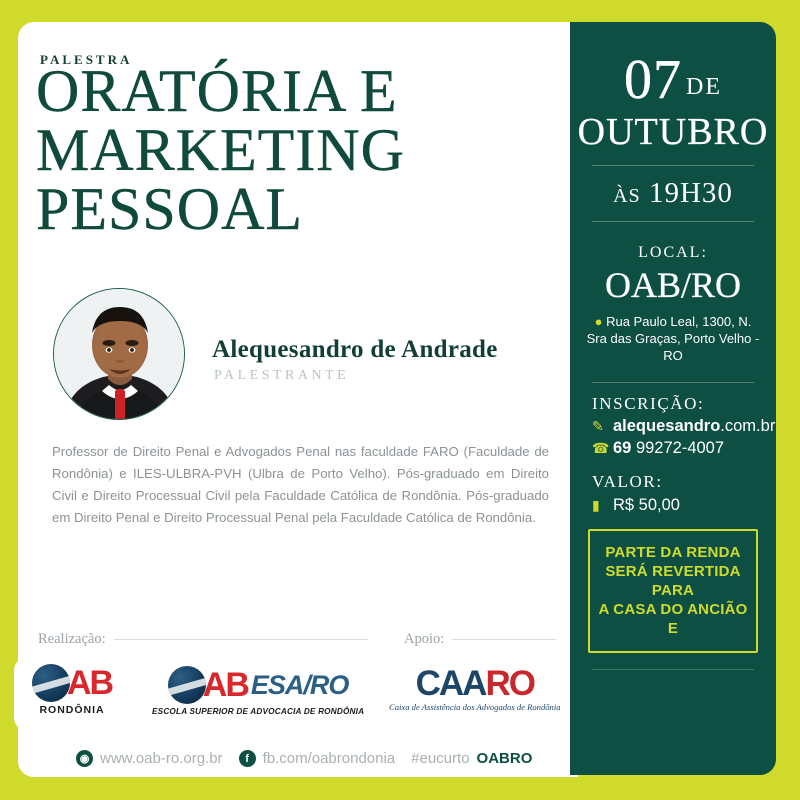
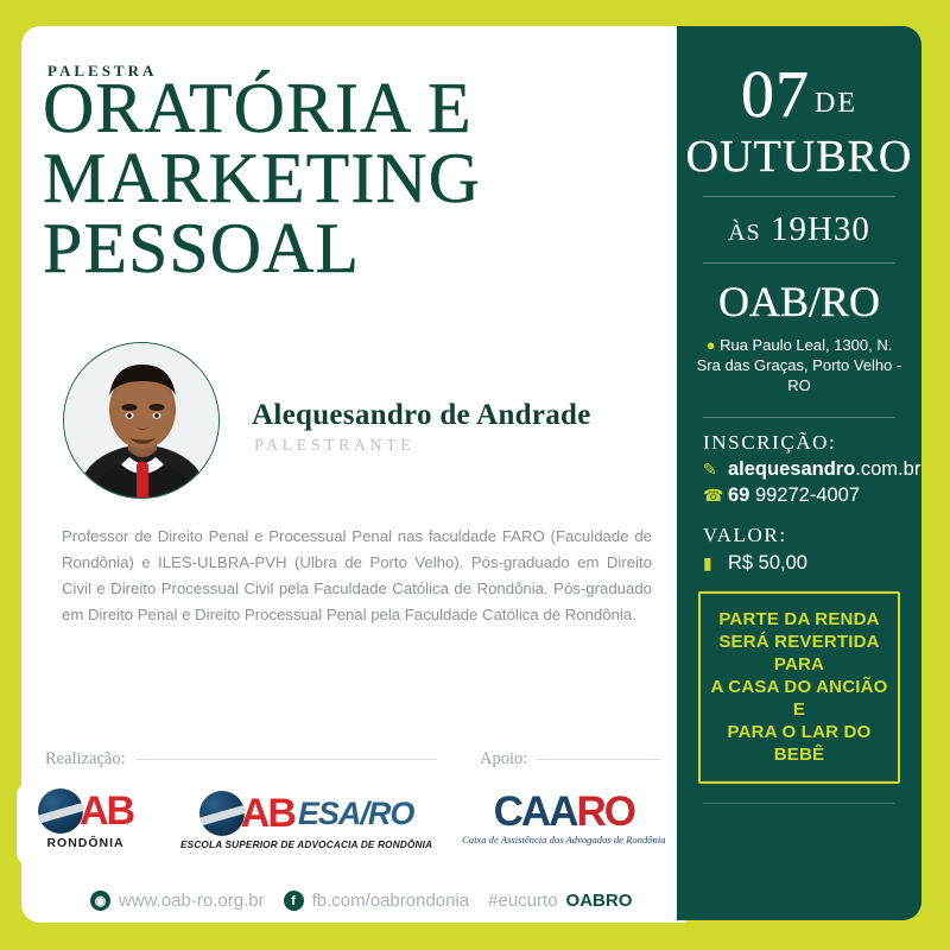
  PALESTRA
  ORATÓRIA E
  MARKETING
  PESSOAL
  Alequesandro de Andrade
  PALESTRANTE
- Professor de Direito Penal e Advogados Penal nas faculdade FARO (Faculdade de Rondônia) e ILES-ULBRA-PVH (Ulbra de Porto Velho). Pós-graduado em Direito Civil e Direito Processual Civil pela Faculdade Católica de Rondônia. Pós-graduado em Direito Penal e Direito Processual Penal pela Faculdade Católica de Rondônia.
+ Professor de Direito Penal e Processual Penal nas faculdade FARO (Faculdade de Rondônia) e ILES-ULBRA-PVH (Ulbra de Porto Velho). Pós-graduado em Direito Civil e Direito Processual Civil pela Faculdade Católica de Rondônia. Pós-graduado em Direito Penal e Direito Processual Penal pela Faculdade Católica de Rondônia.
  Realização:
  Apoio:
  AB
  RONDÔNIA
  AB
  ESA/RO
  ESCOLA SUPERIOR DE ADVOCACIA DE RONDÔNIA
  CAARO
  Caixa de Assistência dos Advogados de Rondônia
  ◉
  www.oab-ro.org.br
  f
  fb.com/oabrondonia
  #eucurto
  OABRO
  07 DE
  OUTUBRO
  ÀS 19H30
- LOCAL:
  OAB/RO
  ● Rua Paulo Leal, 1300, N. Sra das Graças, Porto Velho - RO
  INSCRIÇÃO:
  ✎
  alequesandro.com.br
  ☎
  69 99272-4007
  VALOR:
  ▮
  R$ 50,00
  PARTE DA RENDA
  SERÁ REVERTIDA PARA
  A CASA DO ANCIÃO E
+ PARA O LAR DO BEBÊ
